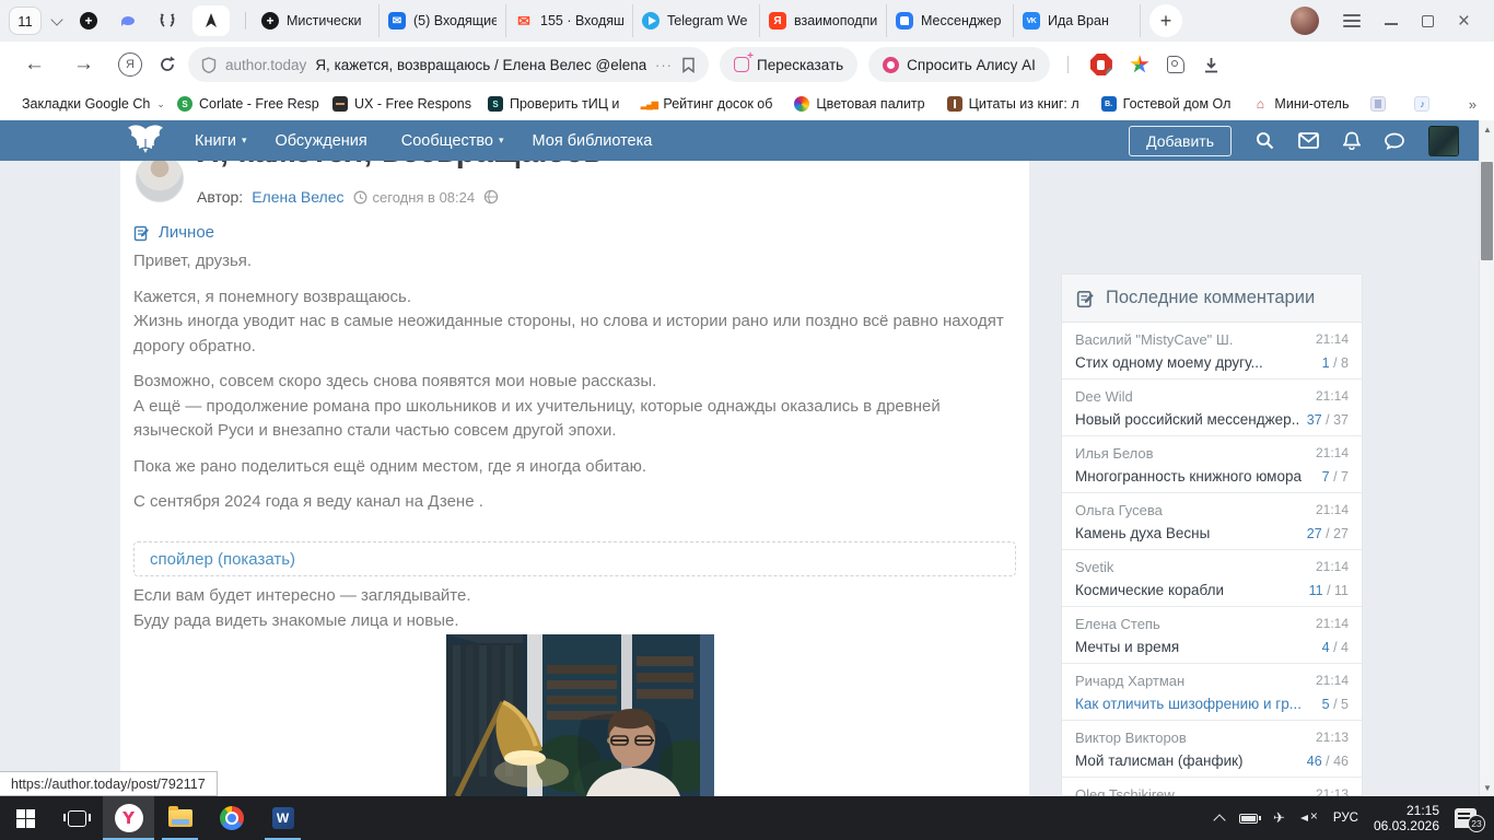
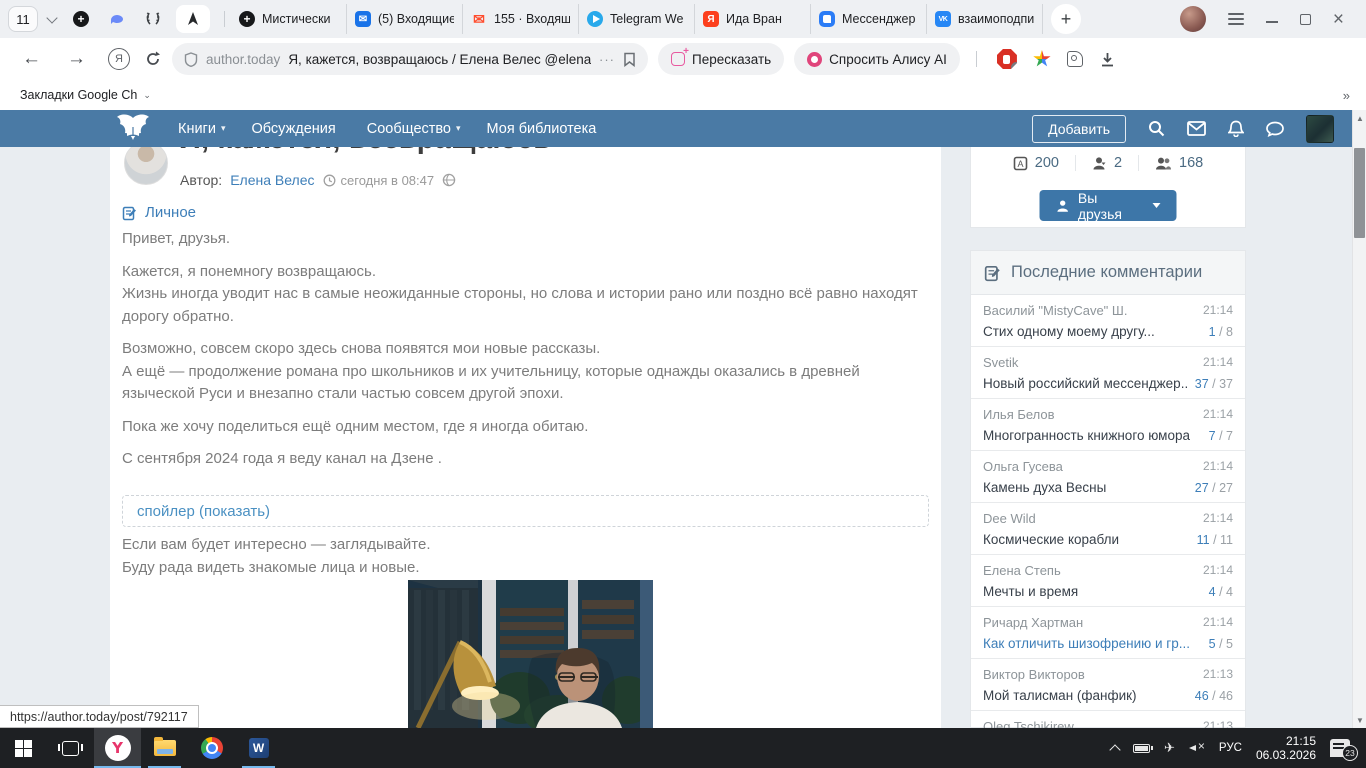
  11
  Мистически
  (5) Входящие
  155 · Входящ
  Telegram We
- взаимоподпи
+ Ида Вран
  Мессенджер
- Ида Вран
+ взаимоподпи
  +
  ×
  ←
  →
  Я
  author.today
  Я, кажется, возвращаюсь / Елена Велес @elena
  ···
  Пересказать
  Спросить Алису AI
  Закладки Google Ch
  ⌄
- Corlate - Free Resp
- UX - Free Respons
- Проверить тИЦ и
- Рейтинг досок об
- Цветовая палитр
- Цитаты из книг: л
- Гостевой дом Ол
- Мини-отель
  »
  Автор:
  Елена Велес
- сегодня в 08:24
+ сегодня в 08:47
  Личное
  Привет, друзья.
  Кажется, я понемногу возвращаюсь.
  Жизнь иногда уводит нас в самые неожиданные стороны, но слова и истории рано или поздно всё равно находят дорогу обратно.
  Возможно, совсем скоро здесь снова появятся мои новые рассказы.
  А ещё — продолжение романа про школьников и их учительницу, которые однажды оказались в древней языческой Руси и внезапно стали частью совсем другой эпохи.
- Пока же рано поделиться ещё одним местом, где я иногда обитаю.
+ Пока же хочу поделиться ещё одним местом, где я иногда обитаю.
  С сентября 2024 года я веду канал на Дзене .
  спойлер (показать)
  Если вам будет интересно — заглядывайте.
  Буду рада видеть знакомые лица и новые.
+ A
+ 200
+ 2
+ 168
+ Вы друзья
  Последние комментарии
  Василий "MistyCave" Ш.
  21:14
  Стих одному моему другу...
  1 / 8
- Dee Wild
+ Svetik
  21:14
  Новый российский мессенджер..
  37 / 37
  Илья Белов
  21:14
  Многогранность книжного юмора
  7 / 7
  Ольга Гусева
  21:14
  Камень духа Весны
  27 / 27
- Svetik
+ Dee Wild
  21:14
  Космические корабли
  11 / 11
  Елена Степь
  21:14
  Мечты и время
  4 / 4
  Ричард Хартман
  21:14
  Как отличить шизофрению и гр...
  5 / 5
  Виктор Викторов
  21:13
  Мой талисман (фанфик)
  46 / 46
  Oleg Tschikirew
  21:13
  Книги
  ▾
  Обсуждения
  Сообщество
  ▾
  Моя библиотека
  Добавить
  ▲
  ▼
  https://author.today/post/792117
  W
  ✈
  РУС
  21:15
  06.03.2026
  23
